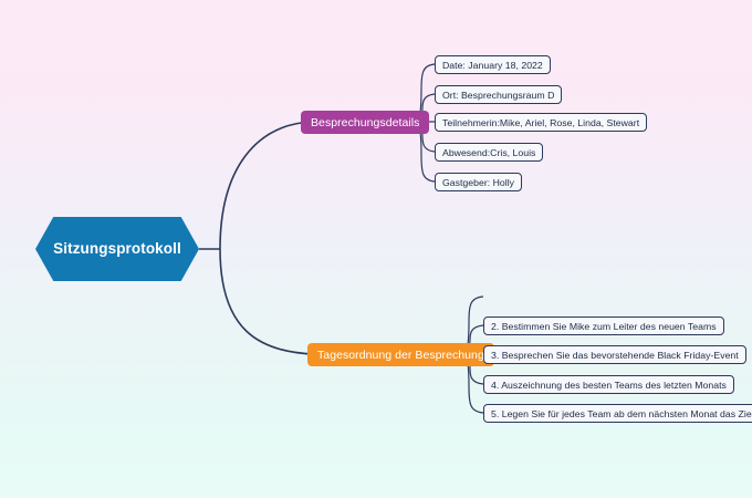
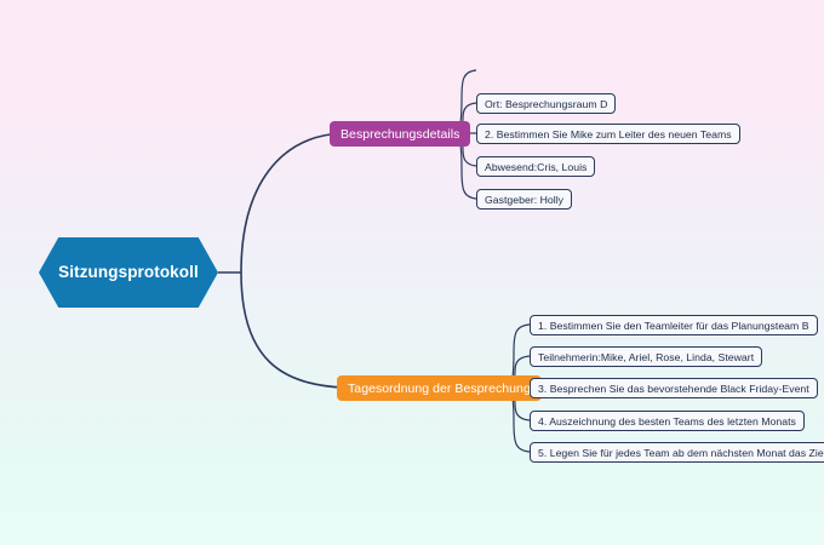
  Sitzungsprotokoll
  Besprechungsdetails
- Date: January 18, 2022
  Ort: Besprechungsraum D
- Teilnehmerin:Mike, Ariel, Rose, Linda, Stewart
+ 2. Bestimmen Sie Mike zum Leiter des neuen Teams
  Abwesend:Cris, Louis
  Gastgeber: Holly
  Tagesordnung der Besprechung
+ 1. Bestimmen Sie den Teamleiter für das Planungsteam B
- 2. Bestimmen Sie Mike zum Leiter des neuen Teams
+ Teilnehmerin:Mike, Ariel, Rose, Linda, Stewart
  3. Besprechen Sie das bevorstehende Black Friday-Event
  4. Auszeichnung des besten Teams des letzten Monats
  5. Legen Sie für jedes Team ab dem nächsten Monat das Zie
